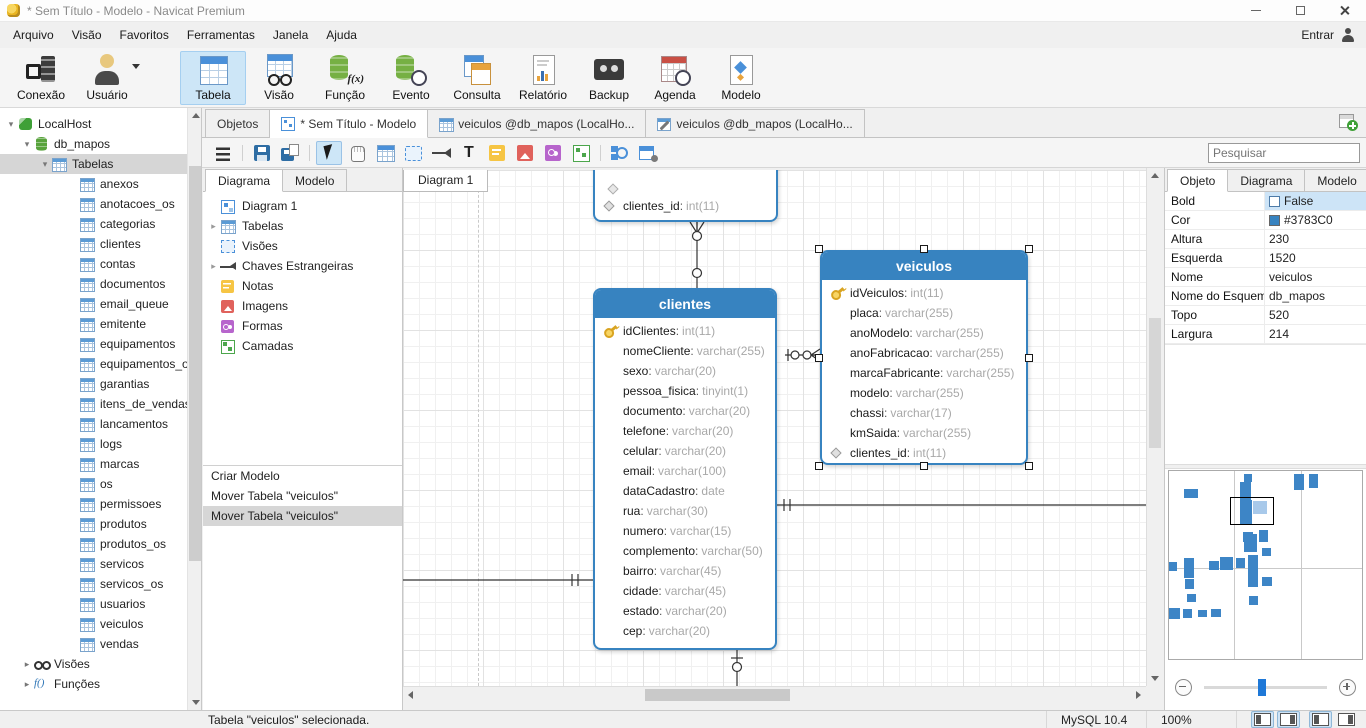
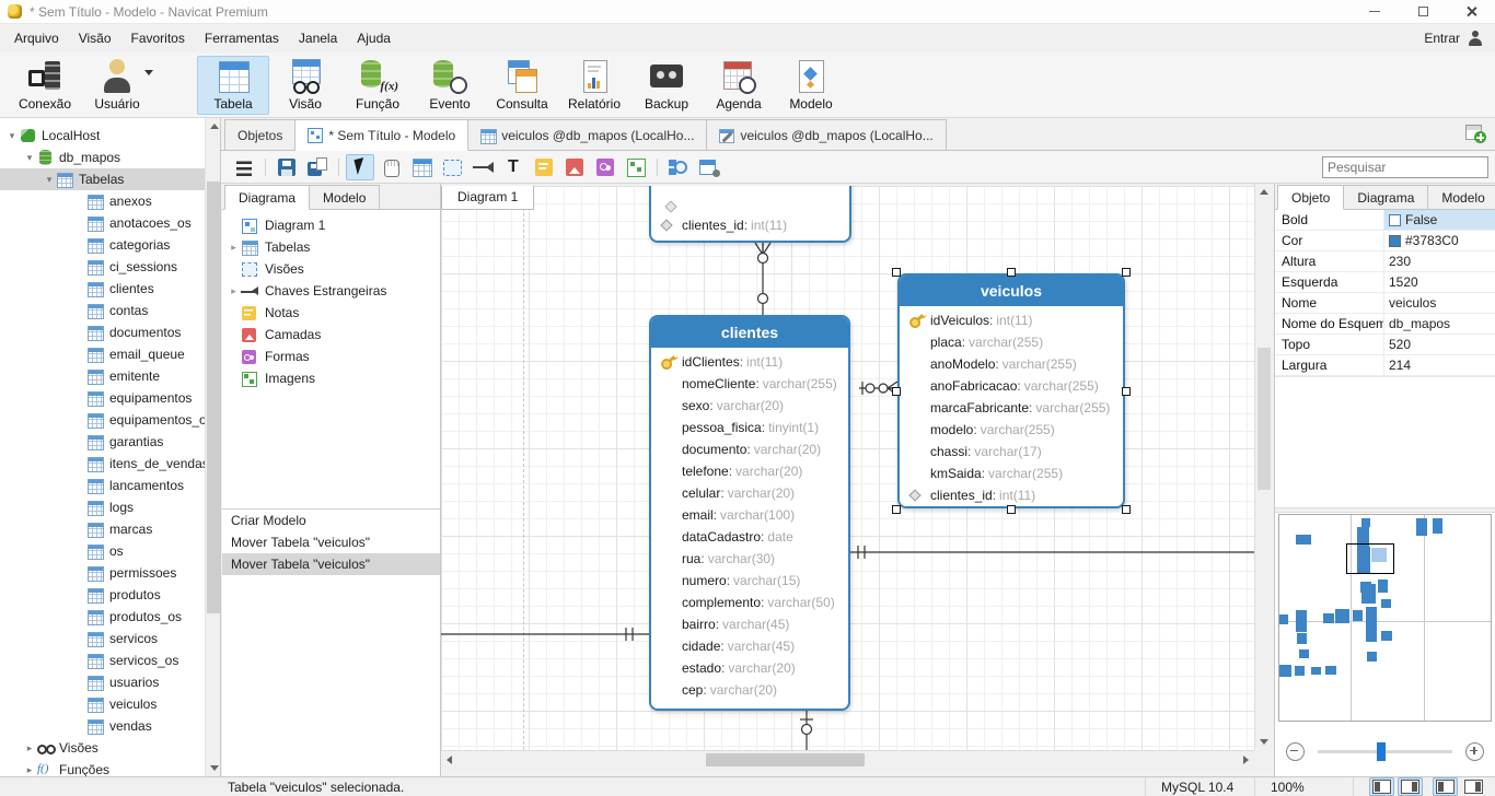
  * Sem Título - Modelo - Navicat Premium
  Arquivo
  Visão
  Favoritos
  Ferramentas
  Janela
  Ajuda
  Entrar
  Conexão
  Usuário
  Tabela
  Visão
  Função
  Evento
  Consulta
  Relatório
  Backup
  Agenda
  Modelo
  ▾
  LocalHost
  ▾
  db_mapos
  ▾
  Tabelas
  anexos
  anotacoes_os
  categorias
+ ci_sessions
  clientes
  contas
  documentos
  email_queue
  emitente
  equipamentos
  equipamentos_o
  garantias
  itens_de_venda
  lancamentos
  logs
  marcas
  os
  permissoes
  produtos
  produtos_os
  servicos
  servicos_os
  usuarios
  veiculos
  vendas
  ▸
  Visões
  ▸
  Funções
  Objetos
  * Sem Título - Modelo
  veiculos @db_mapos (LocalHo...
  veiculos @db_mapos (LocalHo...
  Pesquisar
  Diagrama
  Modelo
  Diagram 1
  ▸
  Tabelas
  Visões
  ▸
  Chaves Estrangeiras
  Notas
- Imagens
+ Camadas
  Formas
- Camadas
+ Imagens
  Criar Modelo
  Mover Tabela "veiculos"
  Mover Tabela "veiculos"
  clientes_id
  :
  int(11)
  clientes
  idClientes
  :
  int(11)
  nomeCliente
  :
  varchar(255)
  sexo
  :
  varchar(20)
  pessoa_fisica
  :
  tinyint(1)
  documento
  :
  varchar(20)
  telefone
  :
  varchar(20)
  celular
  :
  varchar(20)
  email
  :
  varchar(100)
  dataCadastro
  :
  date
  rua
  :
  varchar(30)
  numero
  :
  varchar(15)
  complemento
  :
  varchar(50)
  bairro
  :
  varchar(45)
  cidade
  :
  varchar(45)
  estado
  :
  varchar(20)
  cep
  :
  varchar(20)
  veiculos
  idVeiculos
  :
  int(11)
  placa
  :
  varchar(255)
  anoModelo
  :
  varchar(255)
  anoFabricacao
  :
  varchar(255)
  marcaFabricante
  :
  varchar(255)
  modelo
  :
  varchar(255)
  chassi
  :
  varchar(17)
  kmSaida
  :
  varchar(255)
  clientes_id
  :
  int(11)
  Diagram 1
  Objeto
  Diagrama
  Modelo
  Bold
  False
  Cor
  #3783C0
  Altura
  230
  Esquerda
  1520
  Nome
  veiculos
  Nome do Esquem
  db_mapos
  Topo
  520
  Largura
  214
  Tabela "veiculos" selecionada.
  MySQL 10.4
  100%
